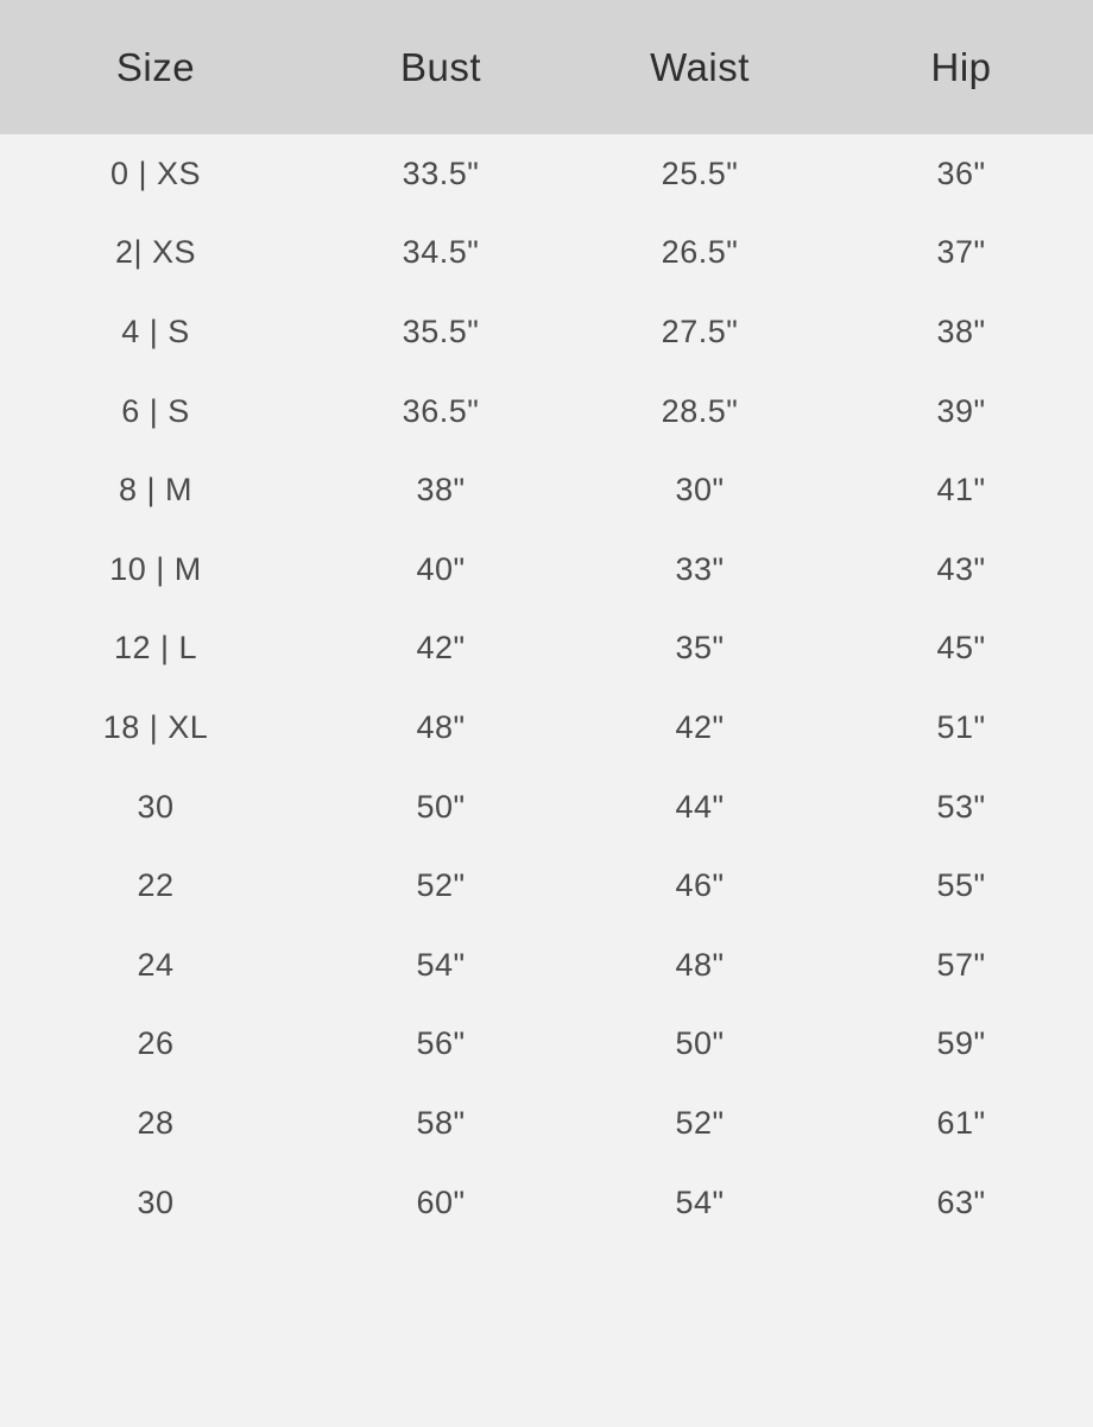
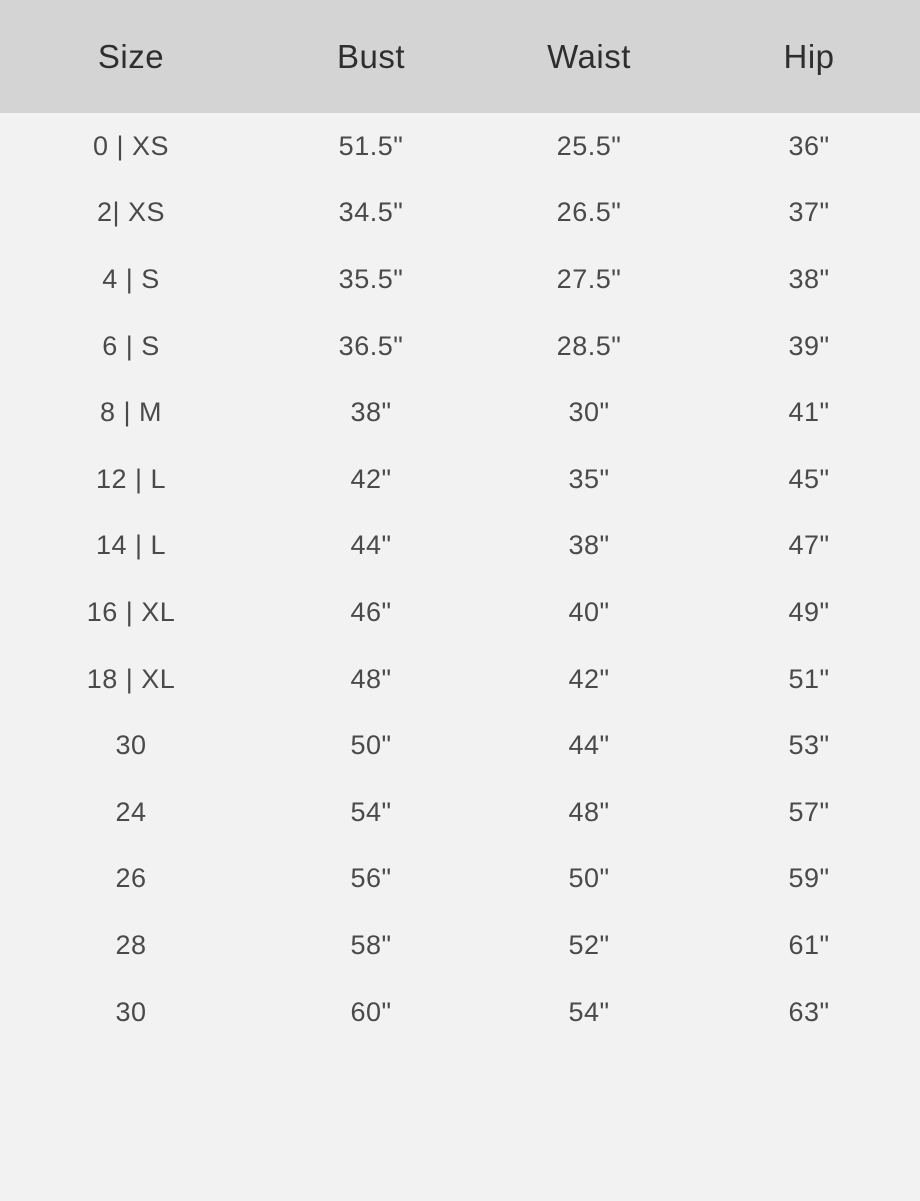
  Size	Bust	Waist	Hip
- 0 | XS	33.5"	25.5"	36"
+ 0 | XS	51.5"	25.5"	36"
  2| XS	34.5"	26.5"	37"
  4 | S	35.5"	27.5"	38"
  6 | S	36.5"	28.5"	39"
  8 | M	38"	30"	41"
- 10 | M	40"	33"	43"
  12 | L	42"	35"	45"
+ 14 | L	44"	38"	47"
+ 16 | XL	46"	40"	49"
  18 | XL	48"	42"	51"
  30	50"	44"	53"
- 22	52"	46"	55"
  24	54"	48"	57"
  26	56"	50"	59"
  28	58"	52"	61"
  30	60"	54"	63"
